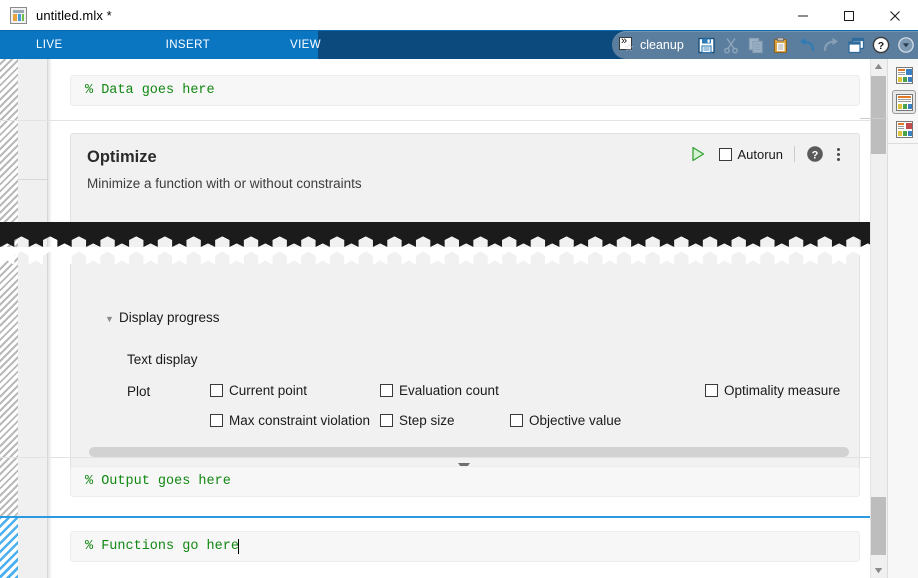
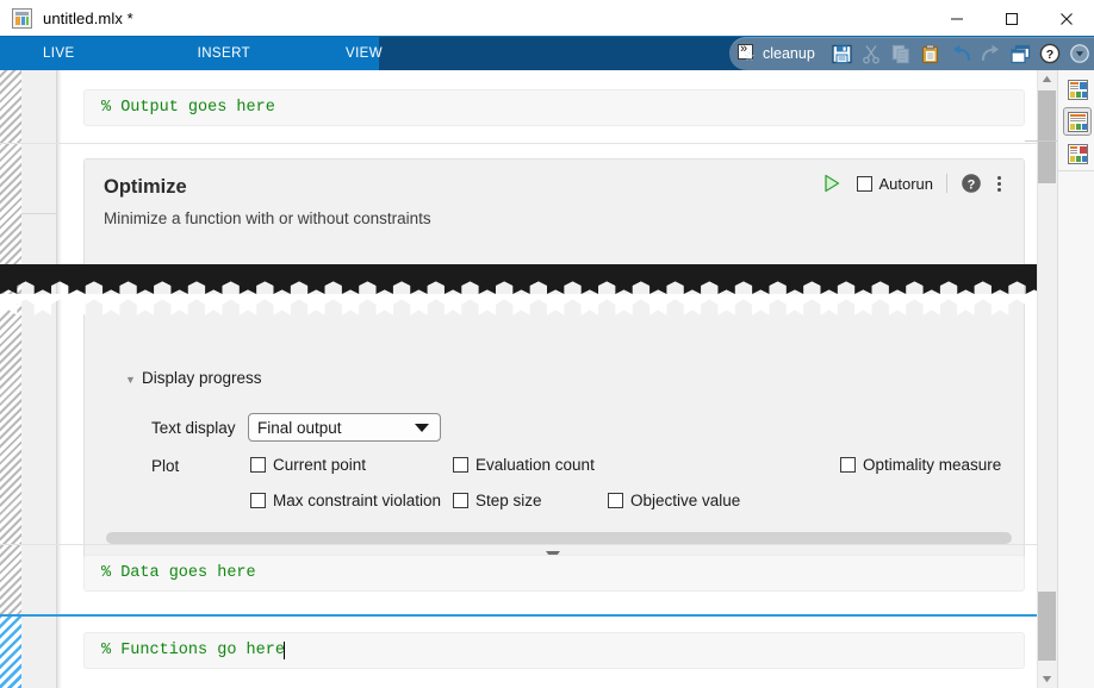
  untitled.mlx *
  INSERT
  VIEW
  ☆
  cleanup
  ?
- % Data goes here
+ % Output goes here
  Optimize
  Minimize a function with or without constraints
  Autorun
  ?
  ▼
  Display progress
  Text display
+ Final output
  Plot
  Current point
  Evaluation count
  Optimality measure
  Max constraint violation
  Step size
  Objective value
- % Output goes here
+ % Data goes here
  % Functions go here
